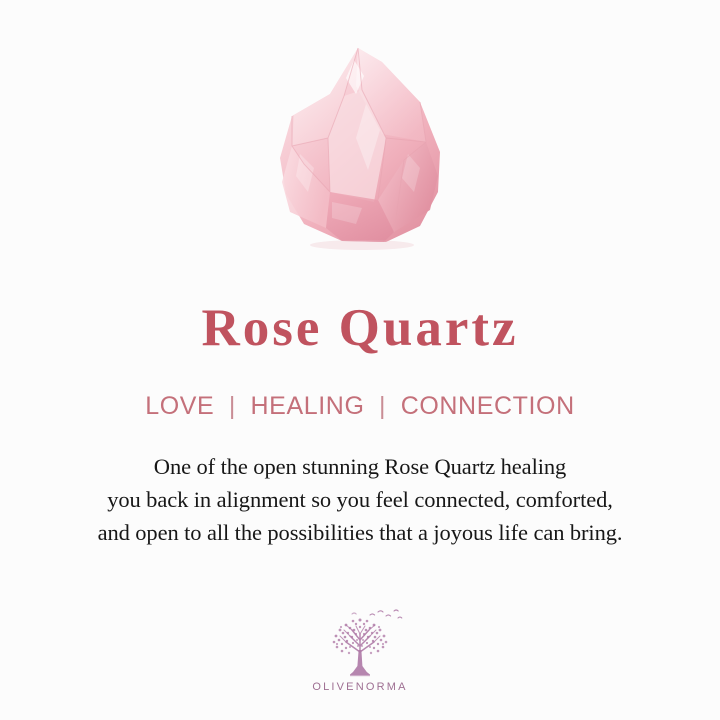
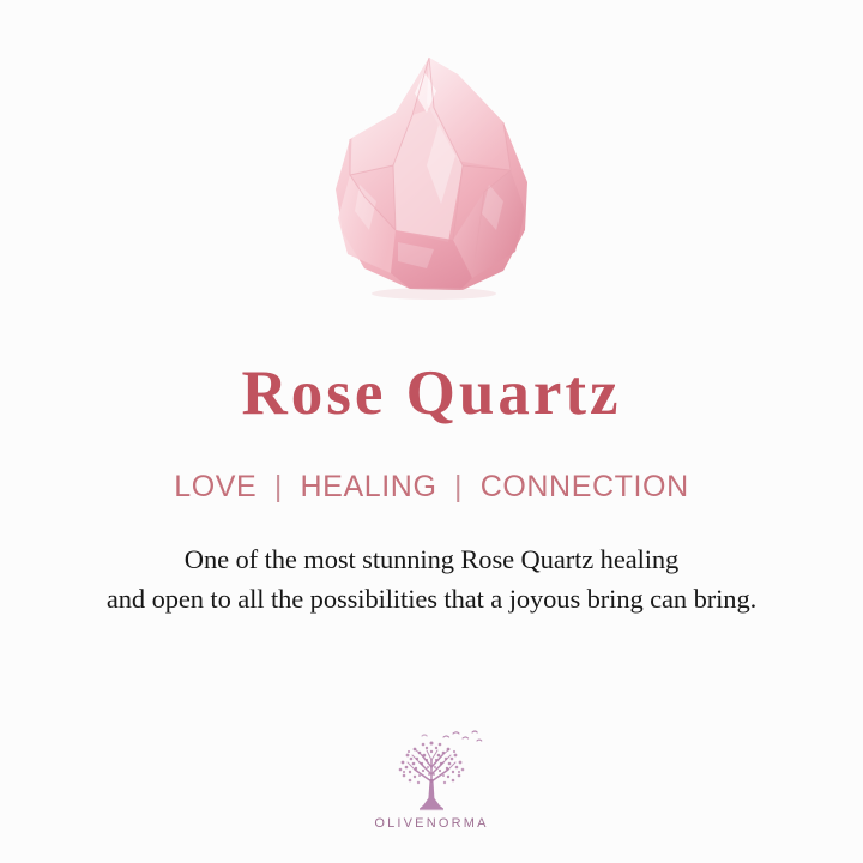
  Rose Quartz
  LOVE | HEALING | CONNECTION
- One of the open stunning Rose Quartz healing
+ One of the most stunning Rose Quartz healing
- you back in alignment so you feel connected, comforted,
- and open to all the possibilities that a joyous life can bring.
+ and open to all the possibilities that a joyous bring can bring.
  OLIVENORMA
